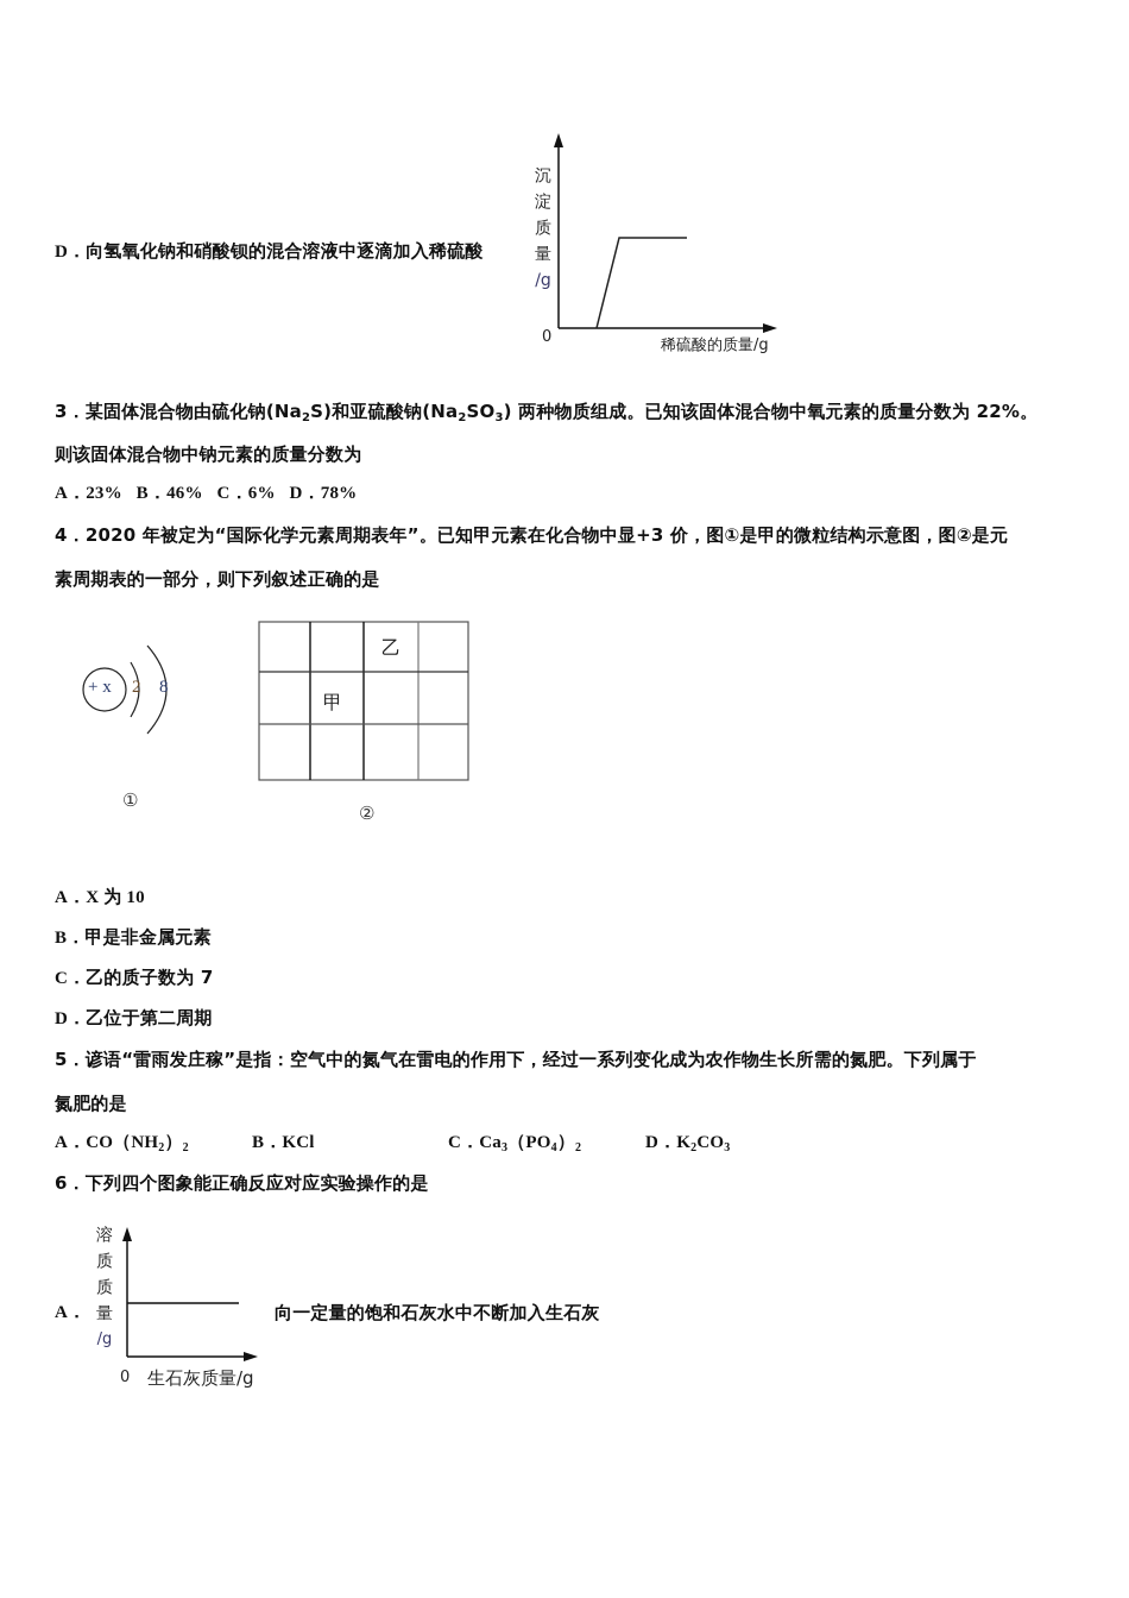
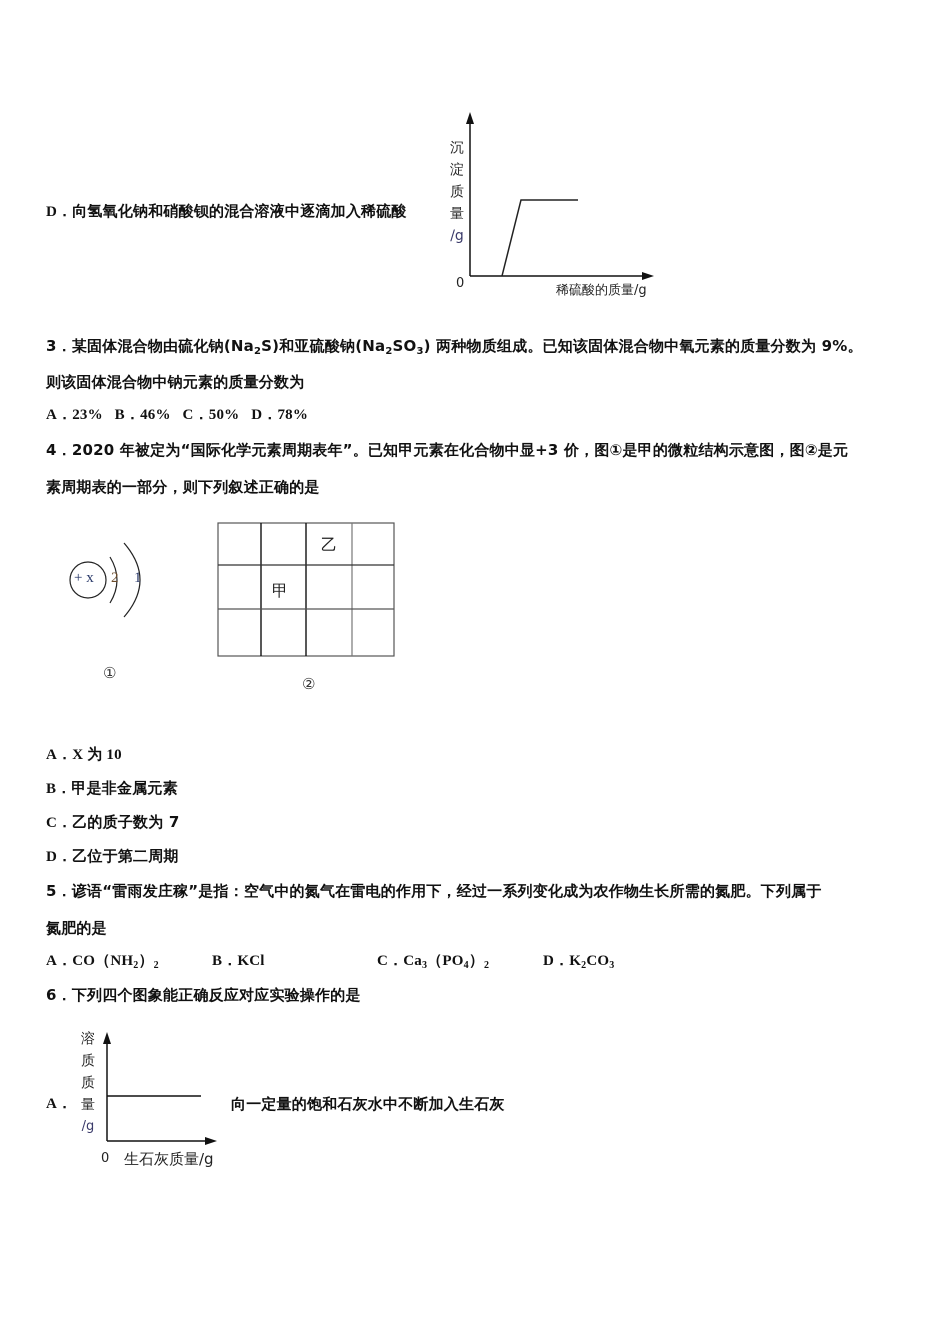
  D．向氢氧化钠和硝酸钡的混合溶液中逐滴加入稀硫酸
  沉
  淀
  质
  量
  /g
  0
  稀硫酸的质量/g
- 3．某固体混合物由硫化钠(Na2S)和亚硫酸钠(Na2SO3) 两种物质组成。已知该固体混合物中氧元素的质量分数为 22%。
+ 3．某固体混合物由硫化钠(Na2S)和亚硫酸钠(Na2SO3) 两种物质组成。已知该固体混合物中氧元素的质量分数为 9%。
  则该固体混合物中钠元素的质量分数为
- A．23% B．46% C．6% D．78%
+ A．23% B．46% C．50% D．78%
  4．2020 年被定为“国际化学元素周期表年”。已知甲元素在化合物中显+3 价，图①是甲的微粒结构示意图，图②是元
  素周期表的一部分，则下列叙述正确的是
  + x
  2
- 8
+ 1
  ①
  乙
  甲
  ②
  A．X 为 10
  B．甲是非金属元素
  C．乙的质子数为 7
  D．乙位于第二周期
  5．谚语“雷雨发庄稼”是指：空气中的氮气在雷电的作用下，经过一系列变化成为农作物生长所需的氮肥。下列属于
  氮肥的是
  A．CO（NH2）2
  B．KCl
  C．Ca3（PO4）2
  D．K2CO3
  6．下列四个图象能正确反应对应实验操作的是
  A．
  溶
  质
  质
  量
  /g
  0
  生石灰质量/g
  向一定量的饱和石灰水中不断加入生石灰
